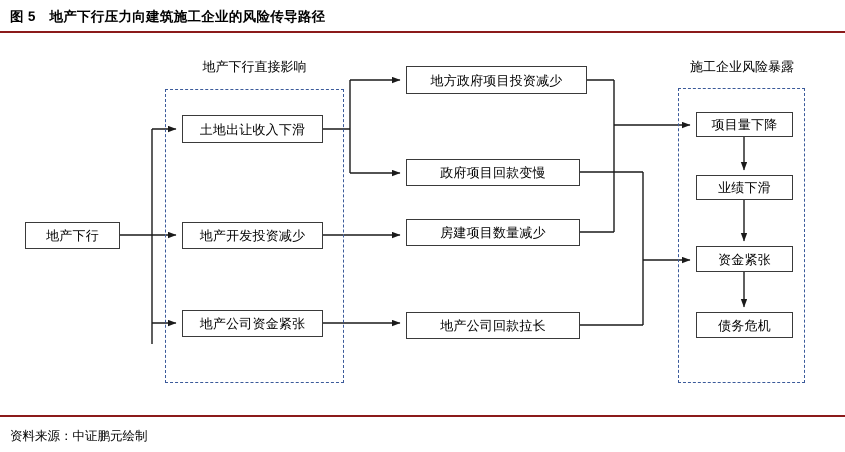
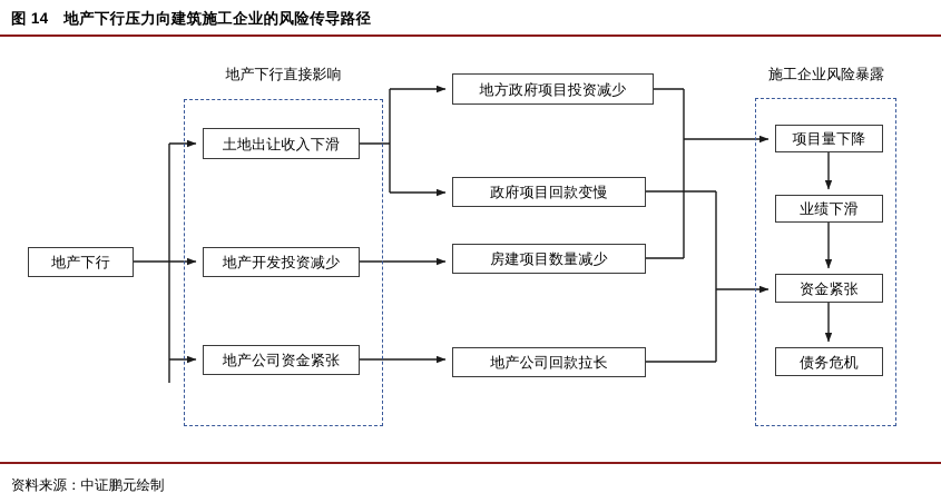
- 图 5 地产下行压力向建筑施工企业的风险传导路径
+ 图 14 地产下行压力向建筑施工企业的风险传导路径
  地产下行直接影响
  施工企业风险暴露
  地产下行
  土地出让收入下滑
  地产开发投资减少
  地产公司资金紧张
  地方政府项目投资减少
  政府项目回款变慢
  房建项目数量减少
  地产公司回款拉长
  项目量下降
  业绩下滑
  资金紧张
  债务危机
  资料来源：中证鹏元绘制
